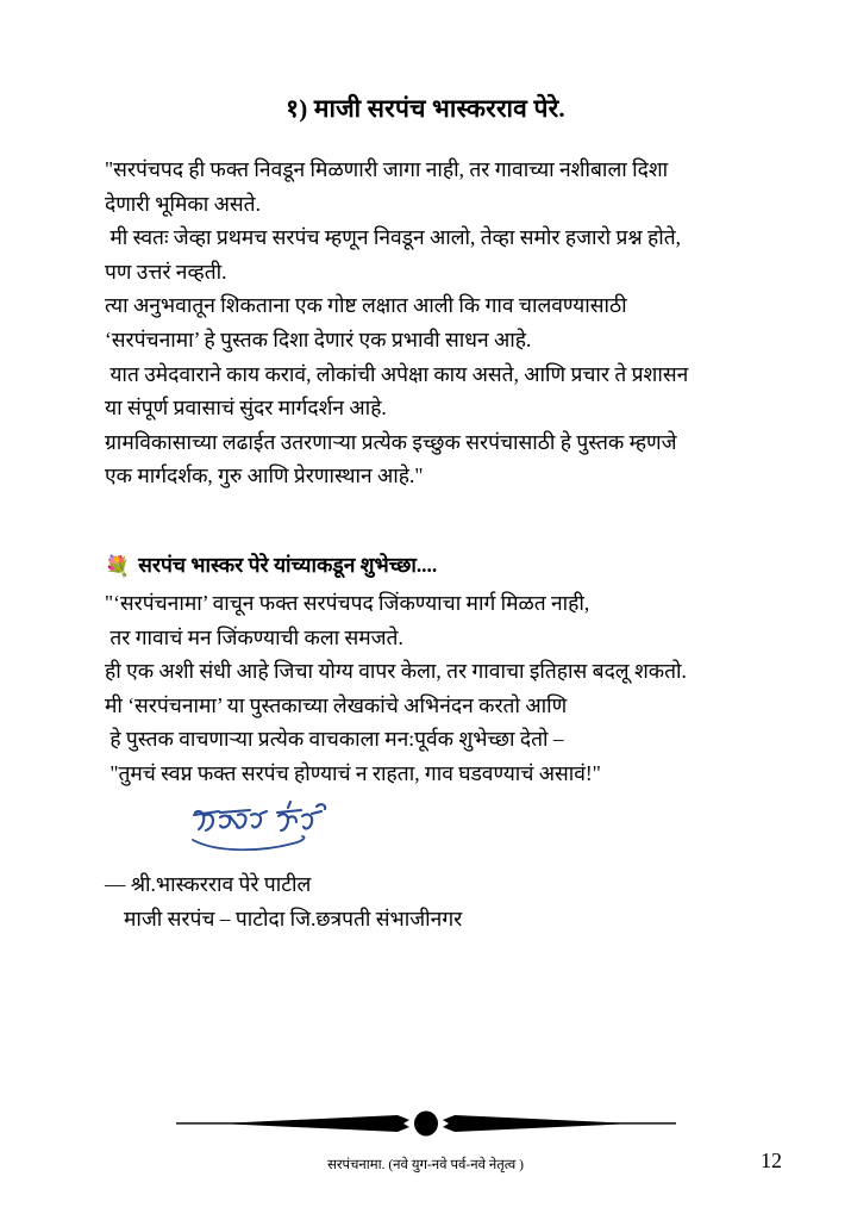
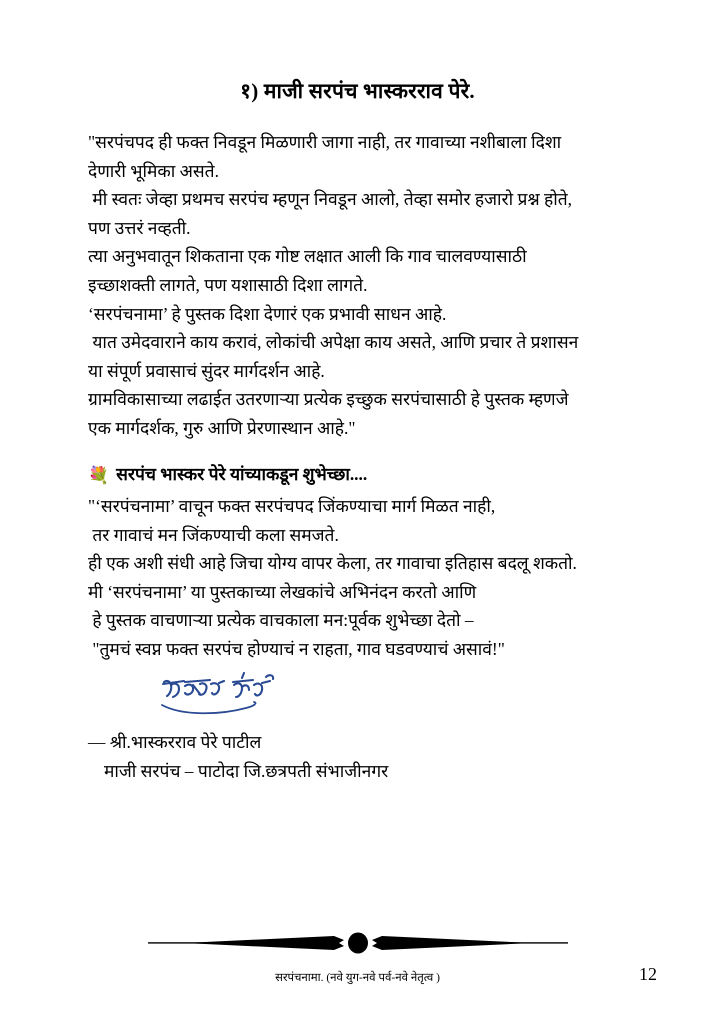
  १) माजी सरपंच भास्करराव पेरे.
  "सरपंचपद ही फक्त निवडून मिळणारी जागा नाही, तर गावाच्या नशीबाला दिशा
  देणारी भूमिका असते.
  मी स्वतः जेव्हा प्रथमच सरपंच म्हणून निवडून आलो, तेव्हा समोर हजारो प्रश्न होते,
  पण उत्तरं नव्हती.
  त्या अनुभवातून शिकताना एक गोष्ट लक्षात आली कि गाव चालवण्यासाठी
+ इच्छाशक्ती लागते, पण यशासाठी दिशा लागते.
  ‘सरपंचनामा’ हे पुस्तक दिशा देणारं एक प्रभावी साधन आहे.
  यात उमेदवाराने काय करावं, लोकांची अपेक्षा काय असते, आणि प्रचार ते प्रशासन
  या संपूर्ण प्रवासाचं सुंदर मार्गदर्शन आहे.
  ग्रामविकासाच्या लढाईत उतरणाऱ्या प्रत्येक इच्छुक सरपंचासाठी हे पुस्तक म्हणजे
  एक मार्गदर्शक, गुरु आणि प्रेरणास्थान आहे."
  💐
  सरपंच भास्कर पेरे यांच्याकडून शुभेच्छा....
  "‘सरपंचनामा’ वाचून फक्त सरपंचपद जिंकण्याचा मार्ग मिळत नाही,
  तर गावाचं मन जिंकण्याची कला समजते.
  ही एक अशी संधी आहे जिचा योग्य वापर केला, तर गावाचा इतिहास बदलू शकतो.
  मी ‘सरपंचनामा’ या पुस्तकाच्या लेखकांचे अभिनंदन करतो आणि
  हे पुस्तक वाचणाऱ्या प्रत्येक वाचकाला मन:पूर्वक शुभेच्छा देतो –
  "तुमचं स्वप्न फक्त सरपंच होण्याचं न राहता, गाव घडवण्याचं असावं!"
  — श्री.भास्करराव पेरे पाटील
  माजी सरपंच – पाटोदा जि.छत्रपती संभाजीनगर
  सरपंचनामा. (नवे युग-नवे पर्व-नवे नेतृत्व )
  12
